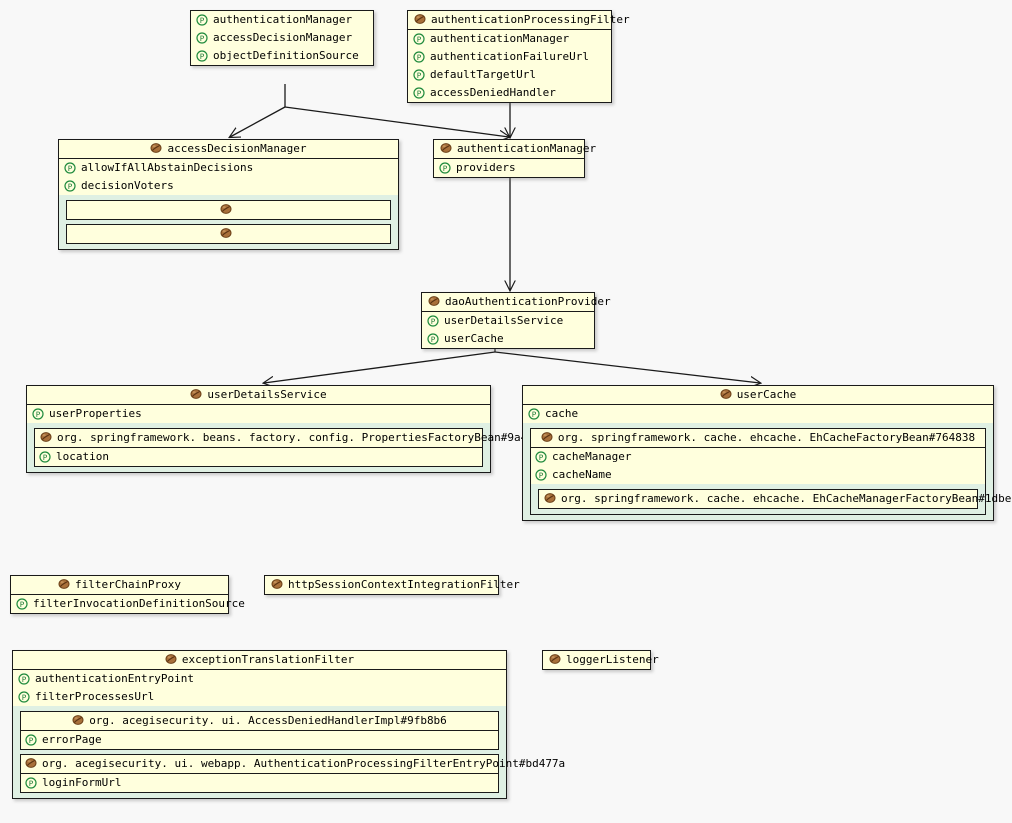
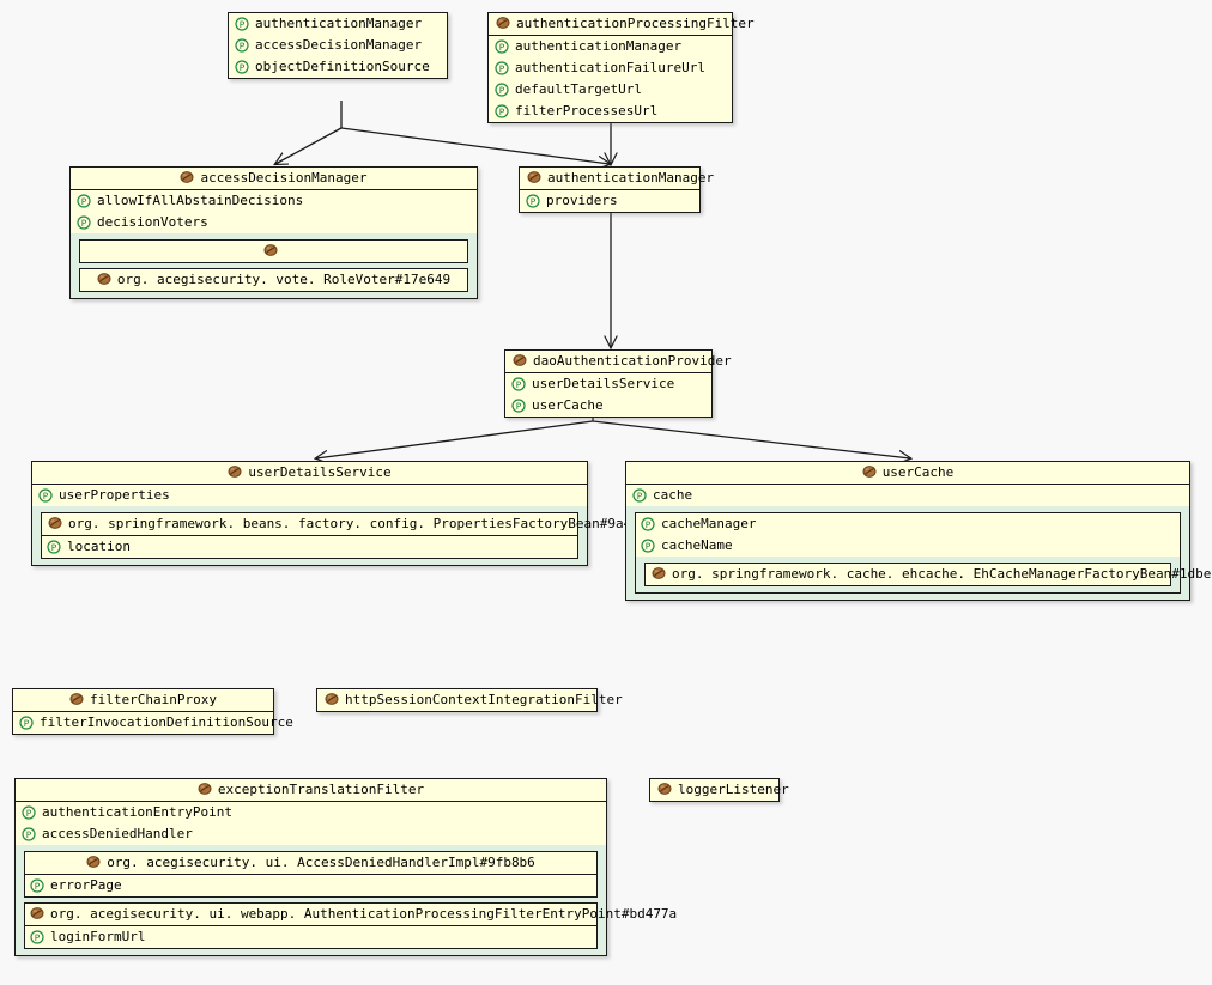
  P
  authenticationManager
  P
  accessDecisionManager
  P
  objectDefinitionSource
  authenticationProcessingFilter
  P
  authenticationManager
  P
  authenticationFailureUrl
  P
  defaultTargetUrl
  P
- accessDeniedHandler
+ filterProcessesUrl
  accessDecisionManager
  P
  allowIfAllAbstainDecisions
  P
  decisionVoters
+ org. acegisecurity. vote. RoleVoter#17e649
  authenticationManager
  P
  providers
  daoAuthenticationProvider
  P
  userDetailsService
  P
  userCache
  userDetailsService
  P
  userProperties
  org. springframework. beans. factory. config. PropertiesFactoryBean#9a
  P
  location
  userCache
  P
  cache
- org. springframework. cache. ehcache. EhCacheFactoryBean#764838
  P
  cacheManager
  P
  cacheName
  org. springframework. cache. ehcache. EhCacheManagerFactoryBean#1dbe
  filterChainProxy
  P
  filterInvocationDefinitionSource
  httpSessionContextIntegrationFilter
  exceptionTranslationFilter
  P
  authenticationEntryPoint
  P
- filterProcessesUrl
+ accessDeniedHandler
  org. acegisecurity. ui. AccessDeniedHandlerImpl#9fb8b6
  P
  errorPage
  org. acegisecurity. ui. webapp. AuthenticationProcessingFilterEntryPoint#bd477a
  P
  loginFormUrl
  loggerListener
